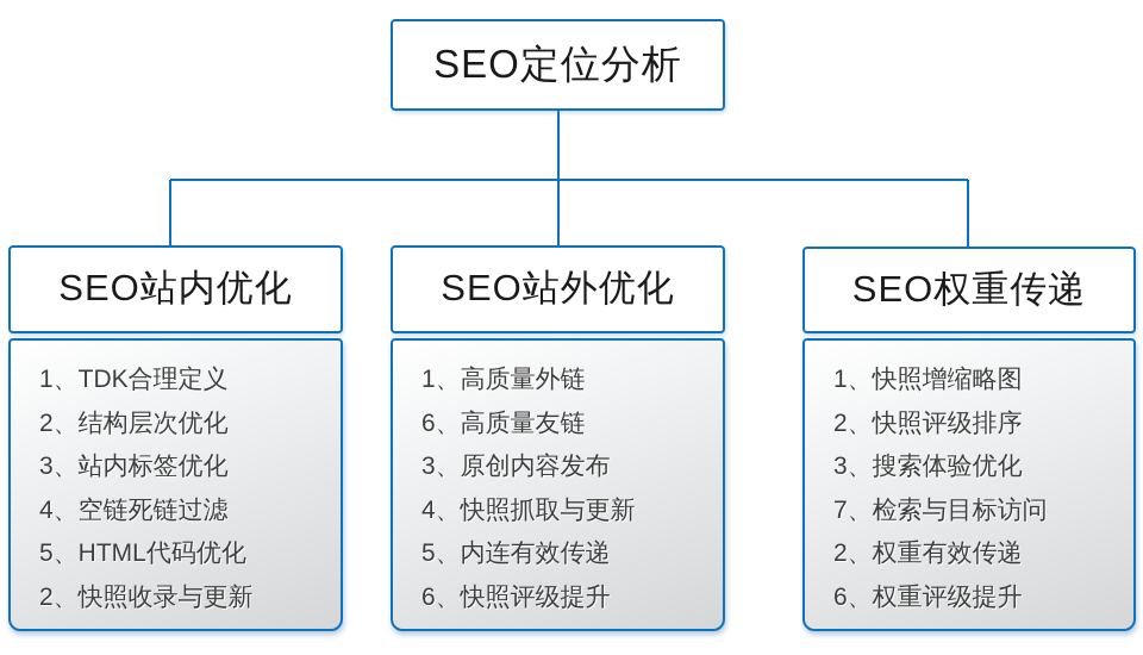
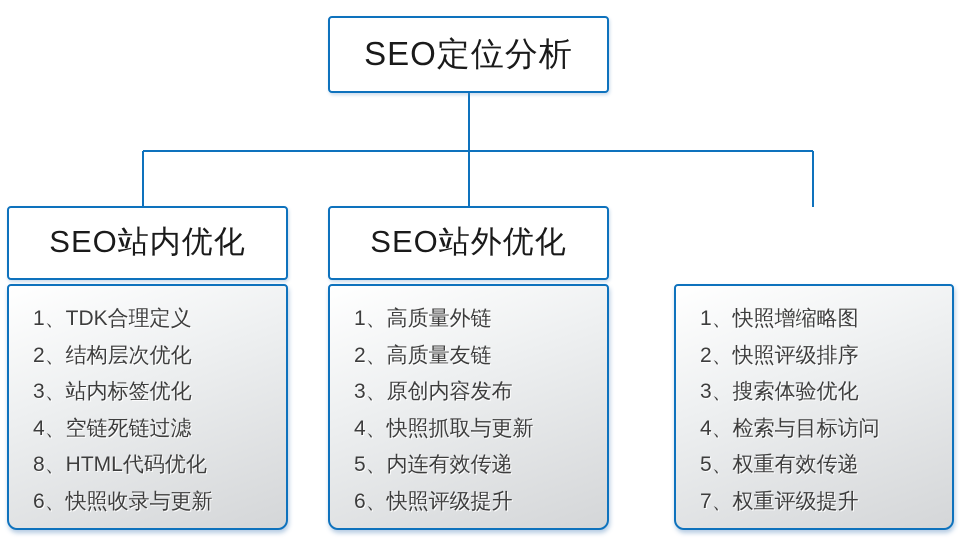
  SEO定位分析
  SEO站内优化
  1、TDK合理定义
  2、结构层次优化
  3、站内标签优化
  4、空链死链过滤
- 5、HTML代码优化
+ 8、HTML代码优化
- 2、快照收录与更新
+ 6、快照收录与更新
  SEO站外优化
  1、高质量外链
- 6、高质量友链
+ 2、高质量友链
  3、原创内容发布
  4、快照抓取与更新
  5、内连有效传递
  6、快照评级提升
- SEO权重传递
  1、快照增缩略图
  2、快照评级排序
  3、搜索体验优化
- 7、检索与目标访问
+ 4、检索与目标访问
- 2、权重有效传递
+ 5、权重有效传递
- 6、权重评级提升
+ 7、权重评级提升
